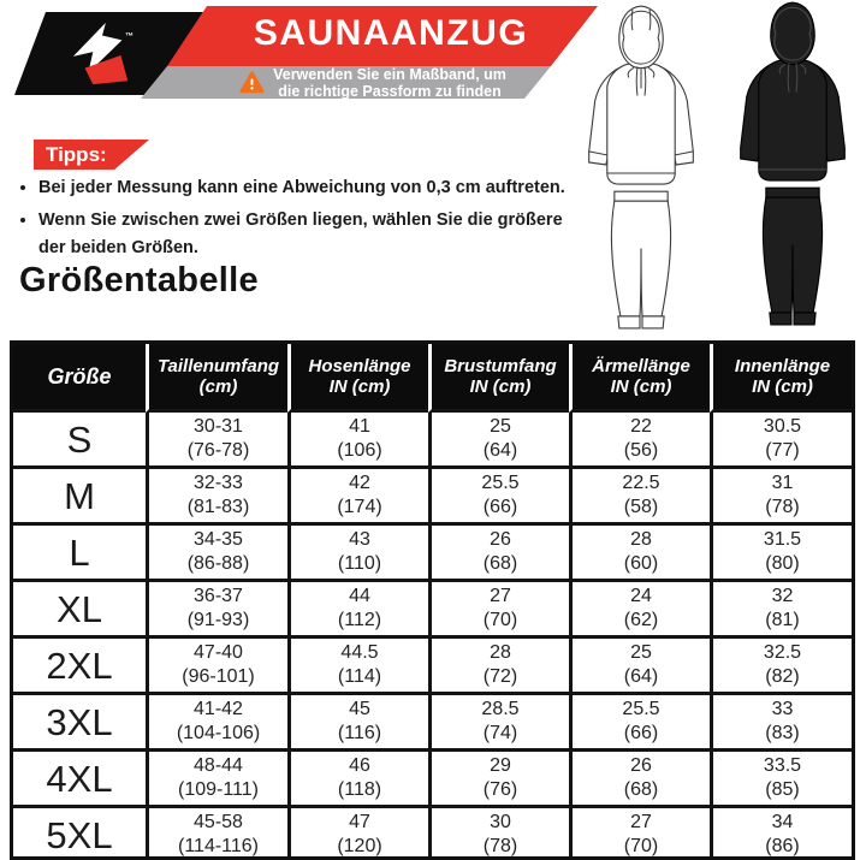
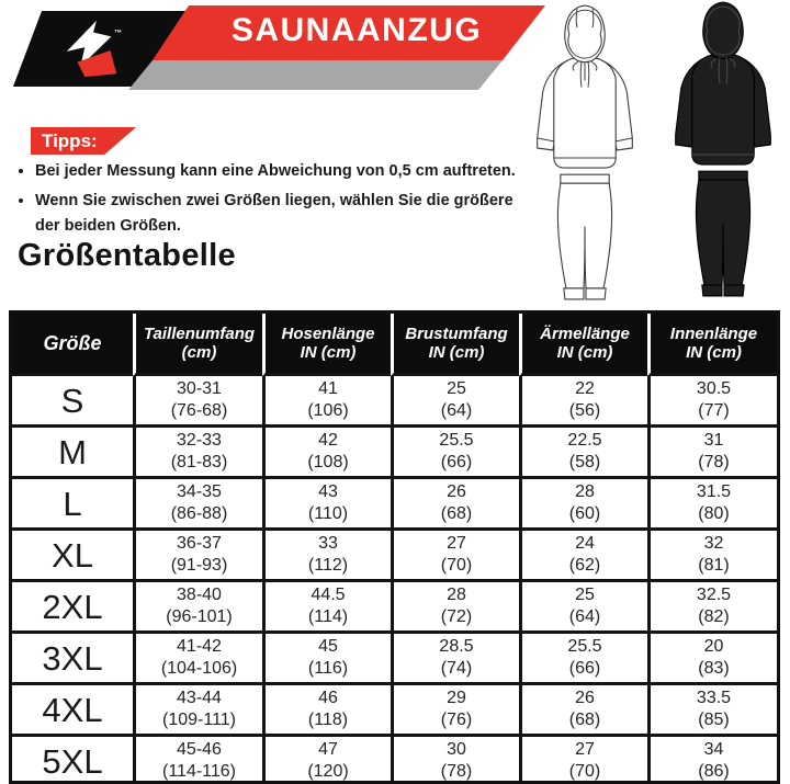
  SAUNAANZUG
- Verwenden Sie ein Maßband, um
- die richtige Passform zu finden
  Tipps:
- Bei jeder Messung kann eine Abweichung von 0,3 cm auftreten.
+ Bei jeder Messung kann eine Abweichung von 0,5 cm auftreten.
  Wenn Sie zwischen zwei Größen liegen, wählen Sie die größere
  der beiden Größen.
  Größentabelle
  Größe	Taillenumfang(cm)	HosenlängeIN (cm)	BrustumfangIN (cm)	ÄrmellängeIN (cm)	InnenlängeIN (cm)
- S	30-31(76-78)	41(106)	25(64)	22(56)	30.5(77)
+ S	30-31(76-68)	41(106)	25(64)	22(56)	30.5(77)
- M	32-33(81-83)	42(174)	25.5(66)	22.5(58)	31(78)
+ M	32-33(81-83)	42(108)	25.5(66)	22.5(58)	31(78)
  L	34-35(86-88)	43(110)	26(68)	28(60)	31.5(80)
- XL	36-37(91-93)	44(112)	27(70)	24(62)	32(81)
+ XL	36-37(91-93)	33(112)	27(70)	24(62)	32(81)
- 2XL	47-40(96-101)	44.5(114)	28(72)	25(64)	32.5(82)
+ 2XL	38-40(96-101)	44.5(114)	28(72)	25(64)	32.5(82)
- 3XL	41-42(104-106)	45(116)	28.5(74)	25.5(66)	33(83)
+ 3XL	41-42(104-106)	45(116)	28.5(74)	25.5(66)	20(83)
- 4XL	48-44(109-111)	46(118)	29(76)	26(68)	33.5(85)
+ 4XL	43-44(109-111)	46(118)	29(76)	26(68)	33.5(85)
- 5XL	45-58(114-116)	47(120)	30(78)	27(70)	34(86)
+ 5XL	45-46(114-116)	47(120)	30(78)	27(70)	34(86)
